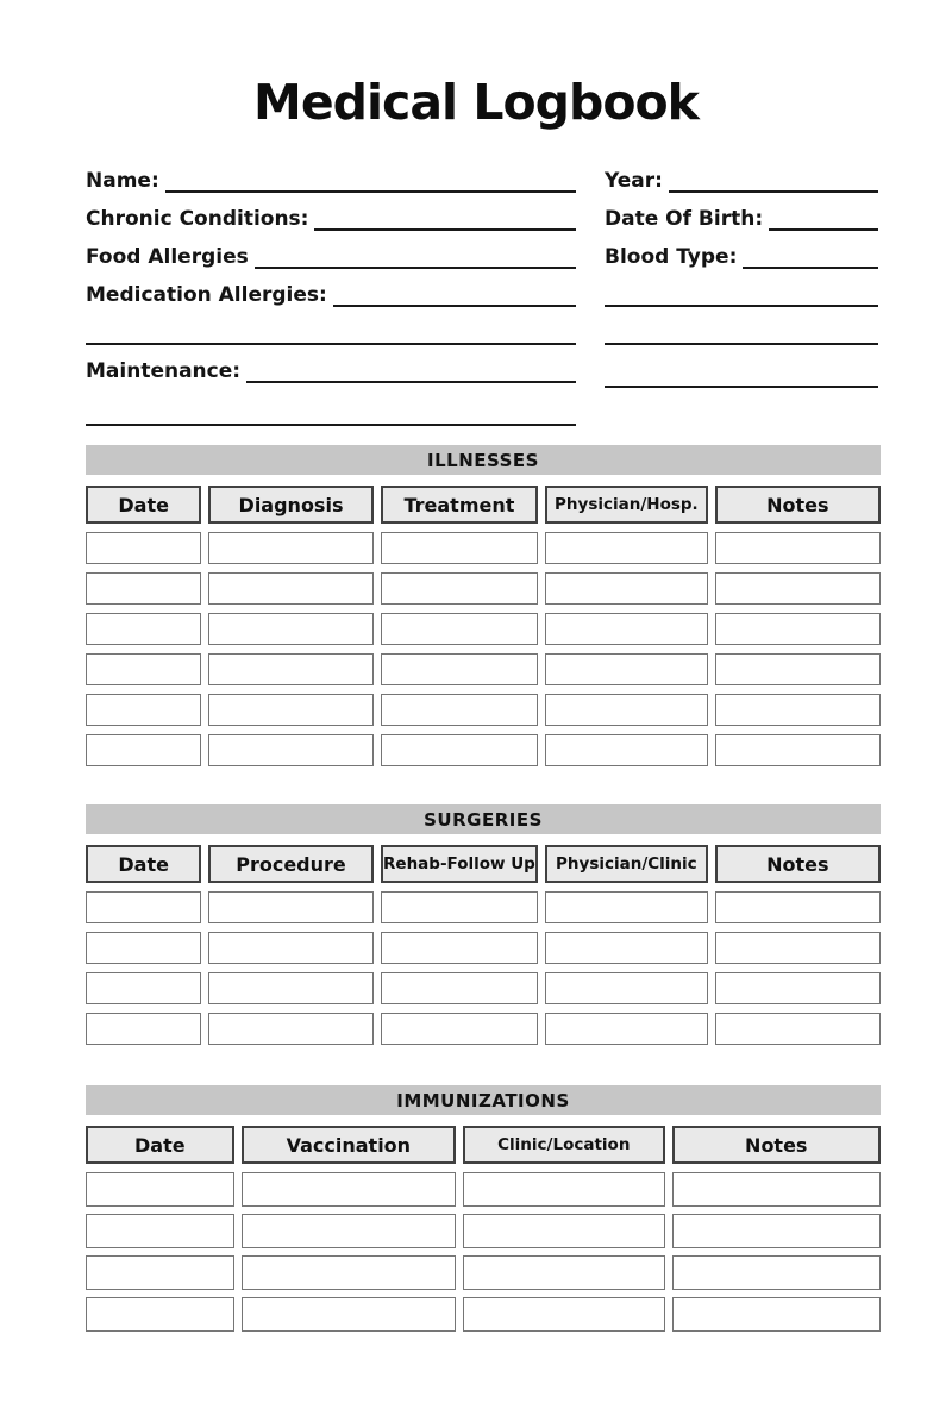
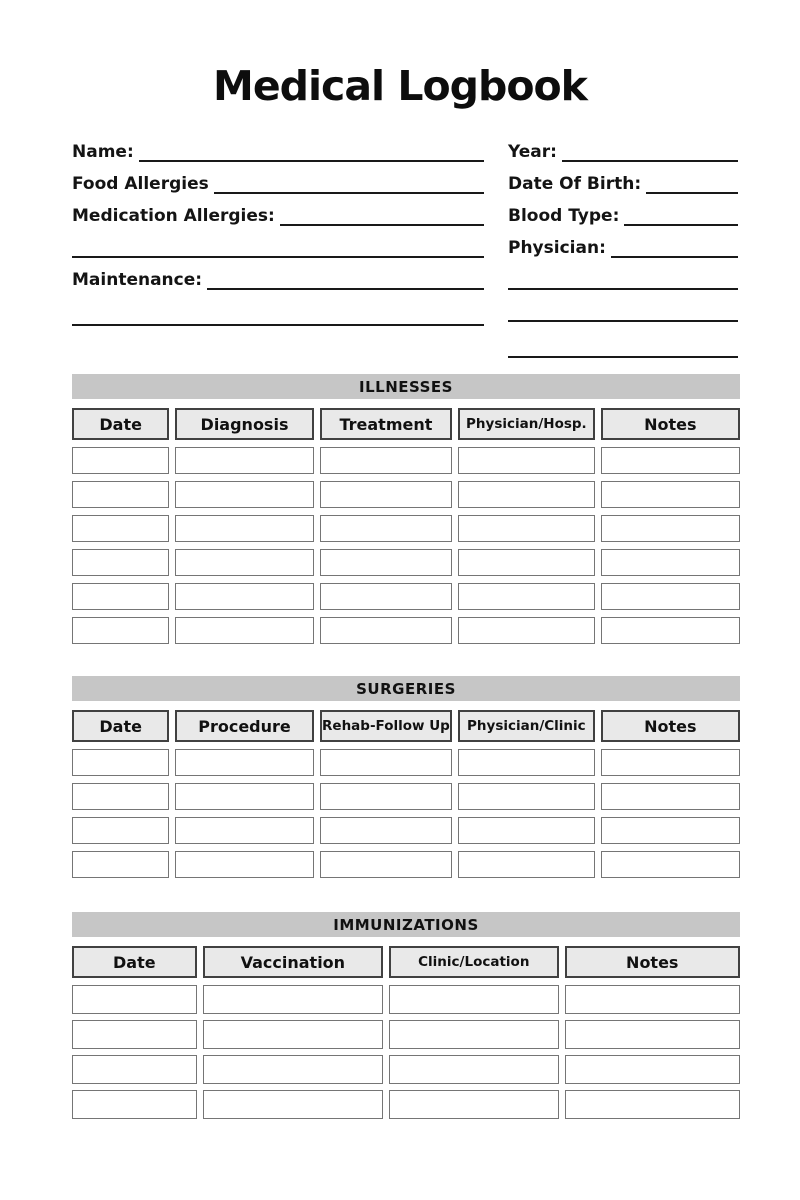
  Medical Logbook
  Name:
- Chronic Conditions:
  Food Allergies
  Medication Allergies:
  Maintenance:
  Year:
  Date Of Birth:
  Blood Type:
+ Physician:
  ILLNESSES
  Date
  Diagnosis
  Treatment
  Physician/Hosp.
  Notes
  SURGERIES
  Date
  Procedure
  Rehab-Follow Up
  Physician/Clinic
  Notes
  IMMUNIZATIONS
  Date
  Vaccination
  Clinic/Location
  Notes
